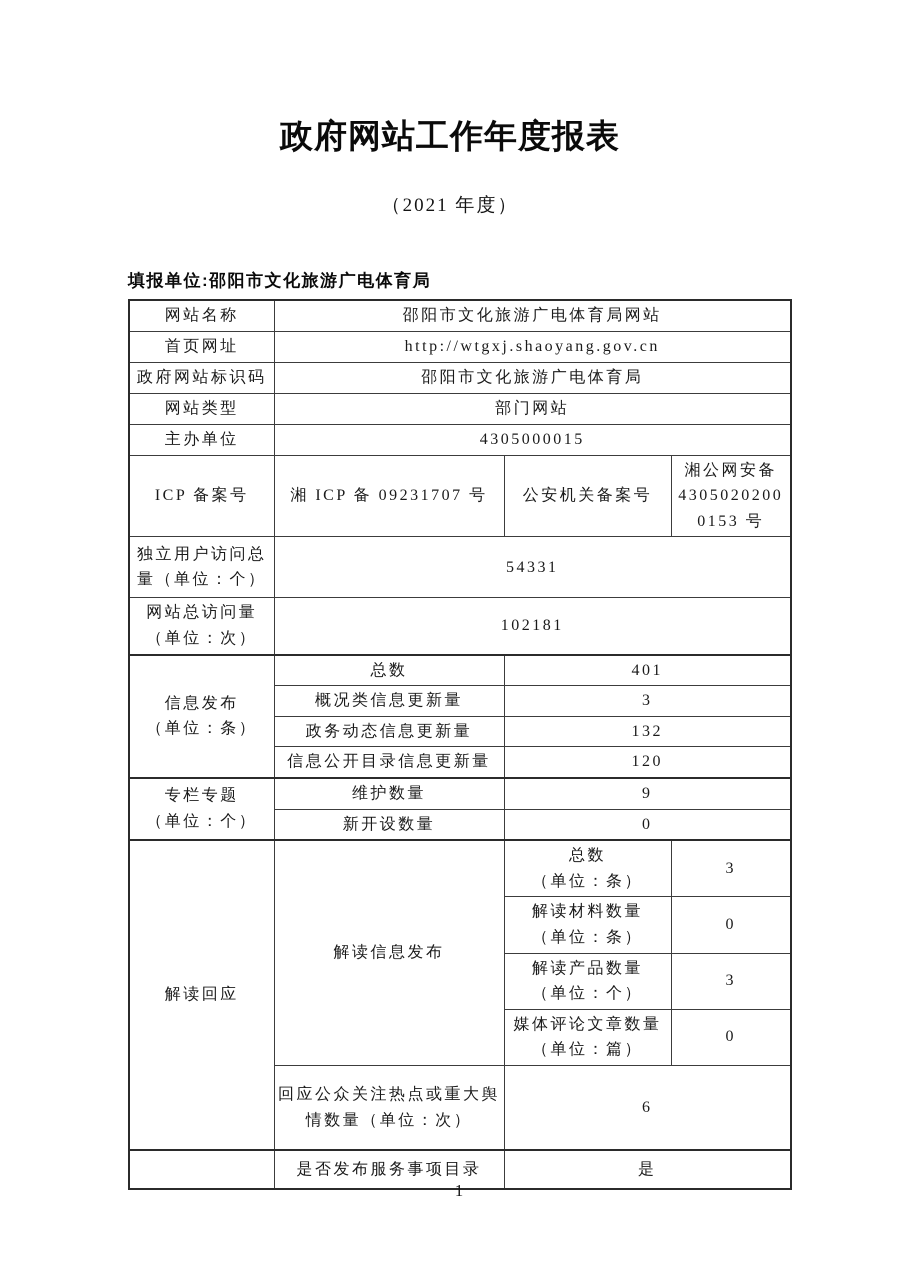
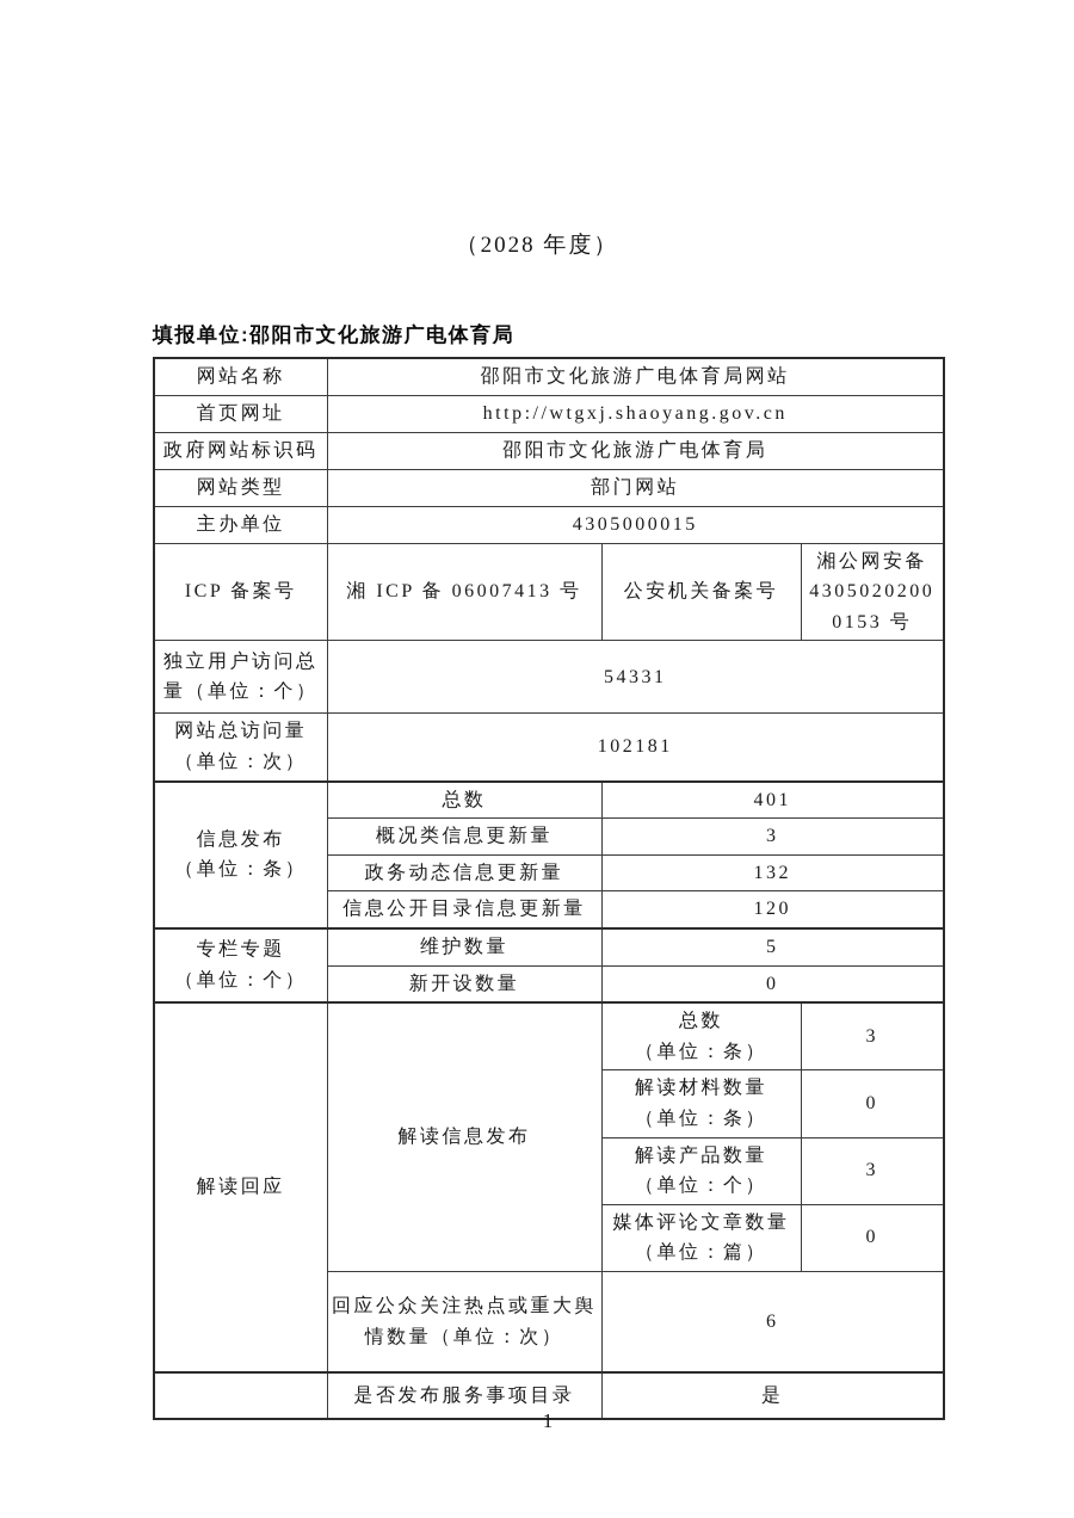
- 政府网站工作年度报表
- （2021 年度）
+ （2028 年度）
  填报单位:邵阳市文化旅游广电体育局
  网站名称	邵阳市文化旅游广电体育局网站
  首页网址	http://wtgxj.shaoyang.gov.cn
  政府网站标识码	邵阳市文化旅游广电体育局
  网站类型	部门网站
  主办单位	4305000015
- ICP 备案号	湘 ICP 备 09231707 号	公安机关备案号	湘公网安备 43050202000153 号
+ ICP 备案号	湘 ICP 备 06007413 号	公安机关备案号	湘公网安备 43050202000153 号
  独立用户访问总量（单位：个）	54331
  网站总访问量（单位：次）	102181
  信息发布 （单位：条）	总数	401
  概况类信息更新量	3
  政务动态信息更新量	132
  信息公开目录信息更新量	120
- 专栏专题 （单位：个）	维护数量	9
+ 专栏专题 （单位：个）	维护数量	5
  新开设数量	0
  解读回应	解读信息发布	总数 （单位：条）	3
  解读材料数量 （单位：条）	0
  解读产品数量 （单位：个）	3
  媒体评论文章数量 （单位：篇）	0
  回应公众关注热点或重大舆情数量（单位：次）	6
  	是否发布服务事项目录	是
  1
